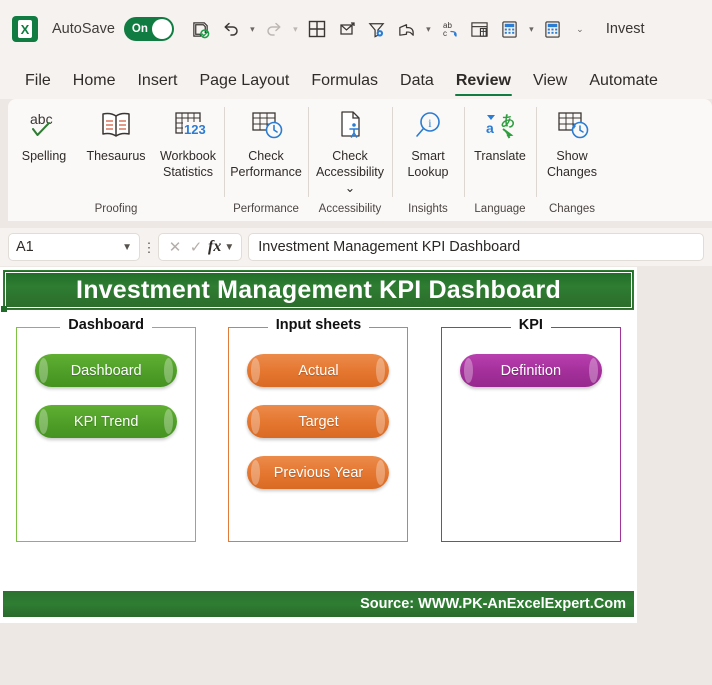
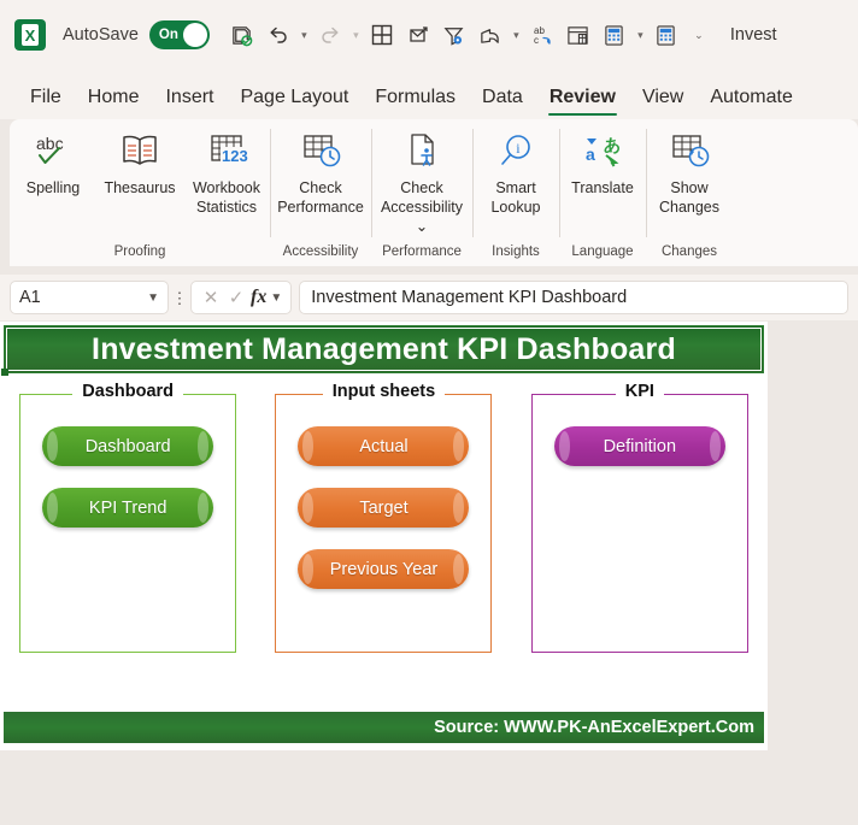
  X
  AutoSave
  On
  ▾
  ▾
  ▾
  ab
  c
  ▾
  ⌄
  Invest
  File
  Home
  Insert
  Page Layout
  Formulas
  Data
  Review
  View
  Automate
  abc
  Spelling
  Thesaurus
  123
  Workbook Statistics
  Proofing
  Check Performance
- Performance
+ Accessibility
  Check Accessibility ⌄
- Accessibility
+ Performance
  i
  Smart Lookup
  Insights
  a
  あ
  Translate
  Language
  Show Changes
  Changes
  A1
  ▼
  ⋮
  ✕
  ✓
  fx
  ▼
  Investment Management KPI Dashboard
  Investment Management KPI Dashboard
  Dashboard
  Dashboard
  KPI Trend
  Input sheets
  Actual
  Target
  Previous Year
  KPI
  Definition
  Source: WWW.PK-AnExcelExpert.Com
